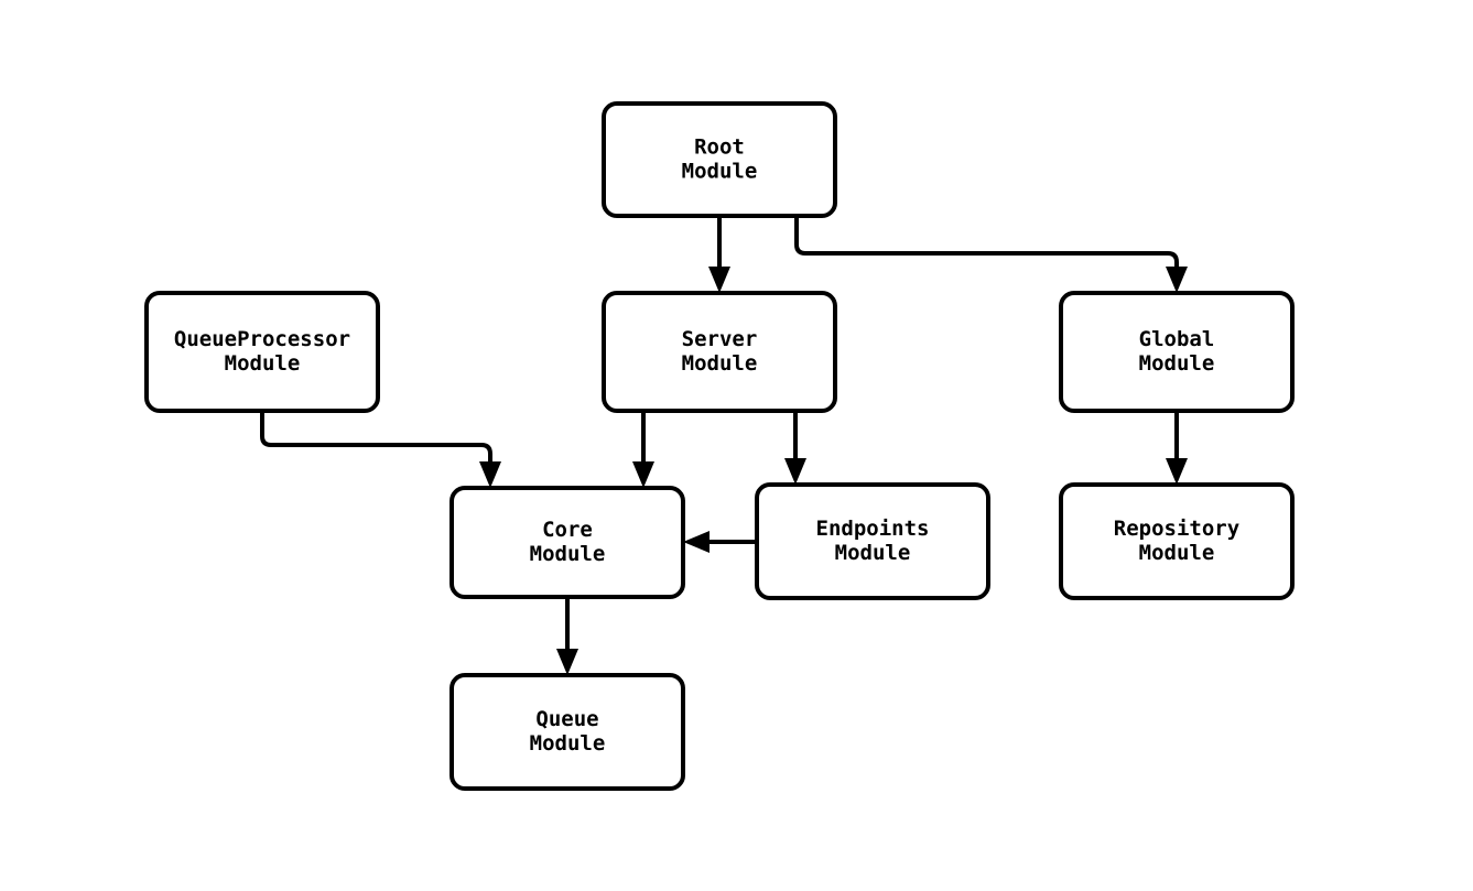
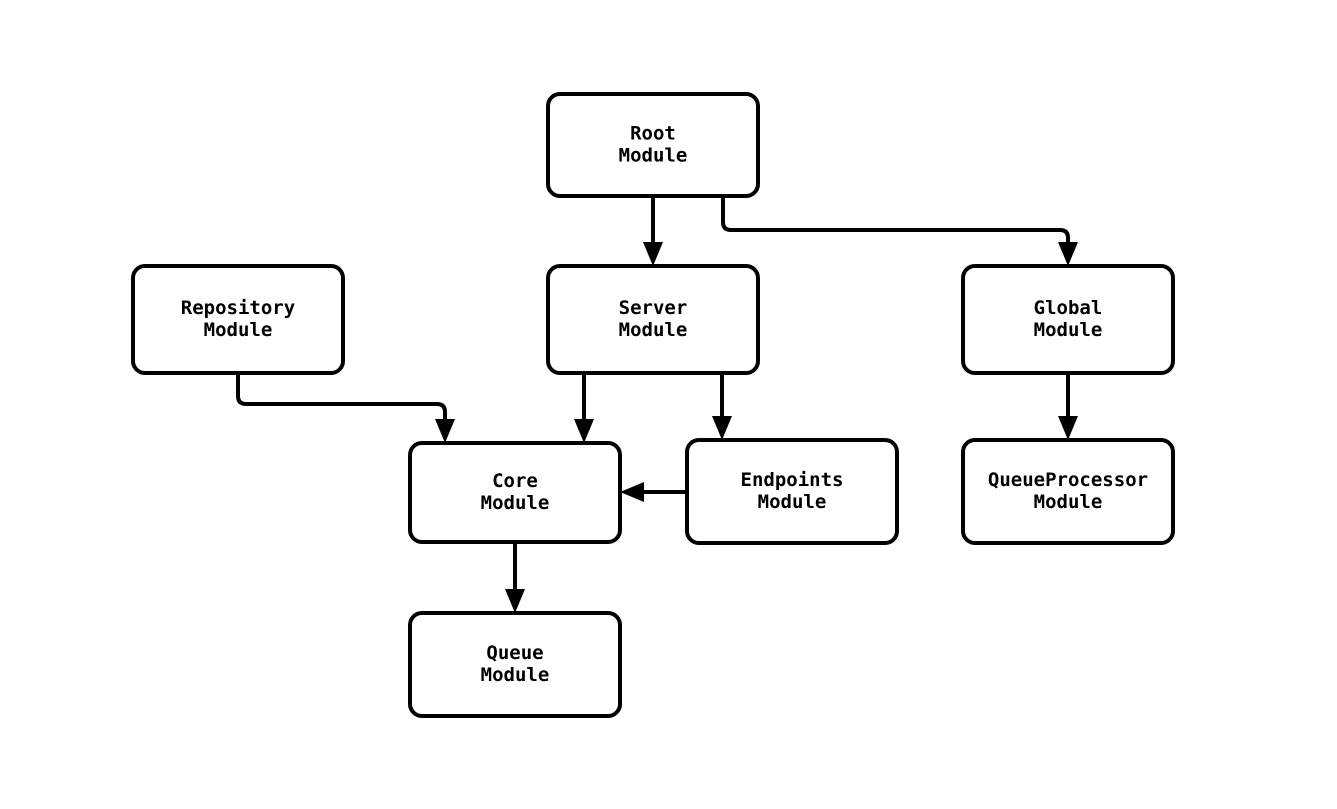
  Root
  Module
- QueueProcessor
+ Repository
  Module
  Server
  Module
  Global
  Module
  Core
  Module
  Endpoints
  Module
- Repository
+ QueueProcessor
  Module
  Queue
  Module
